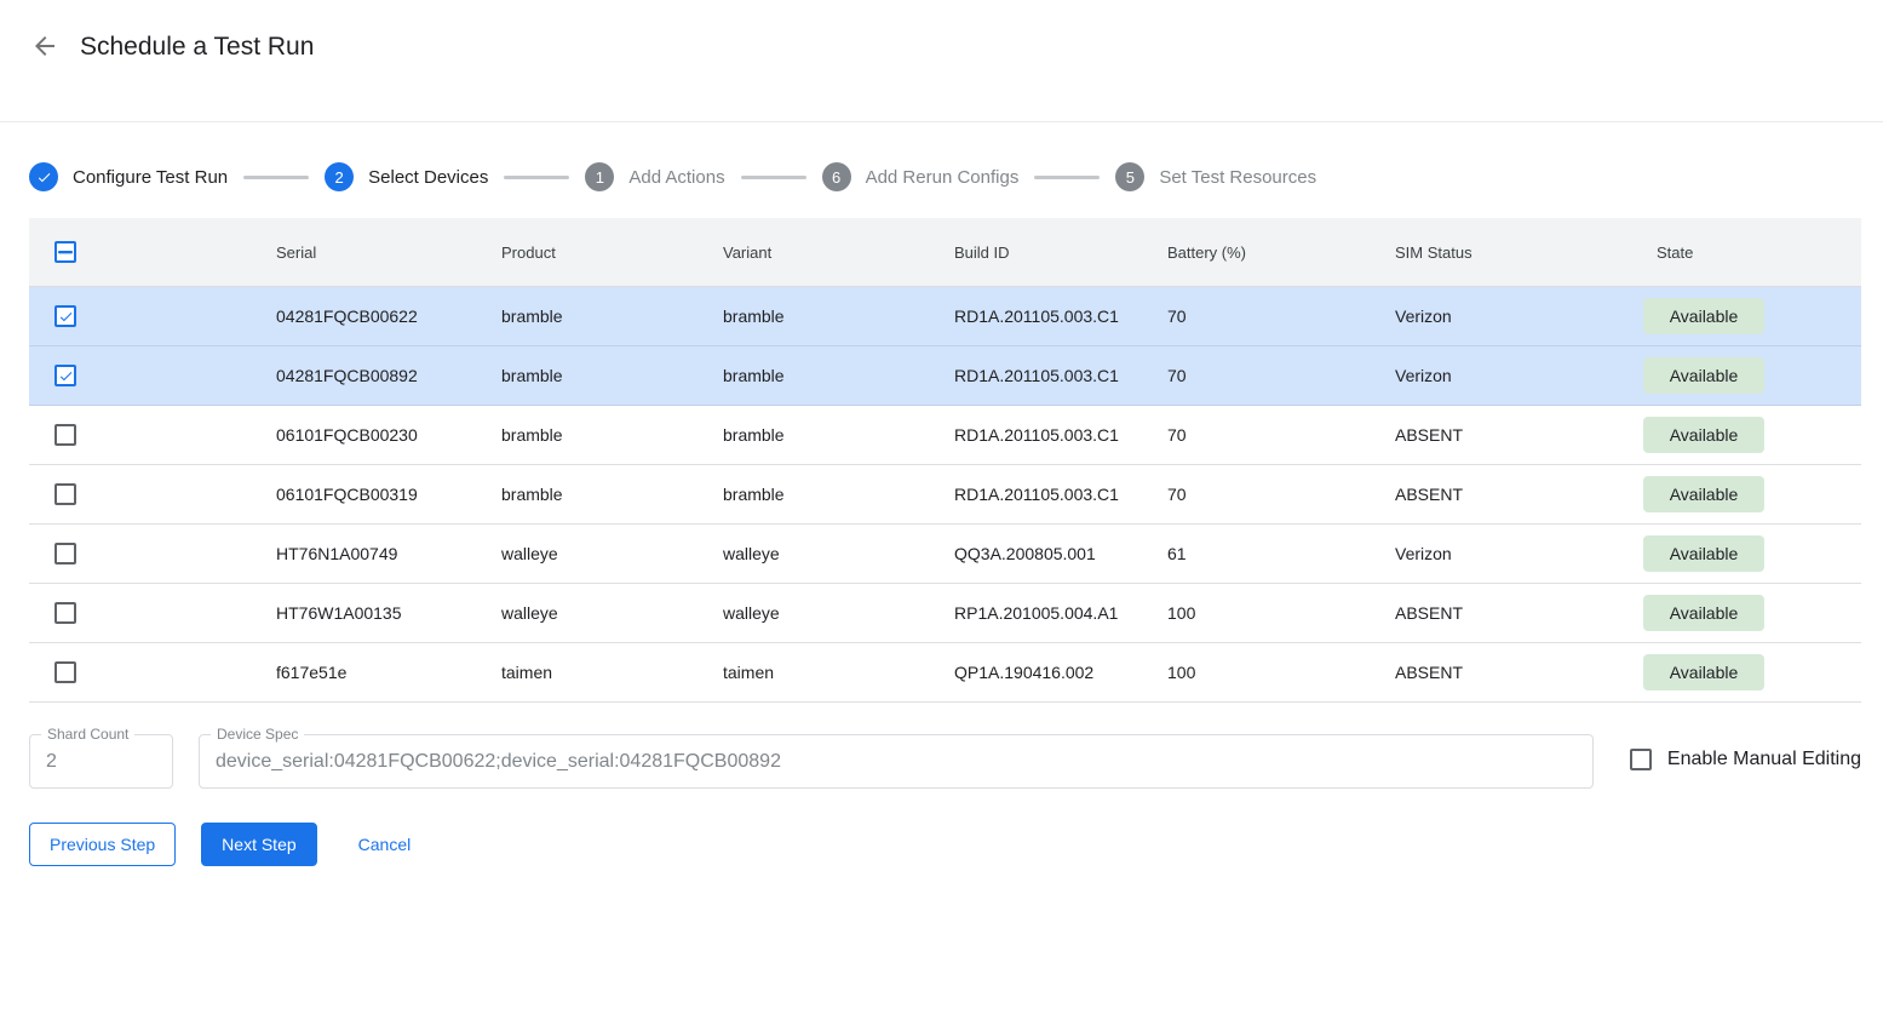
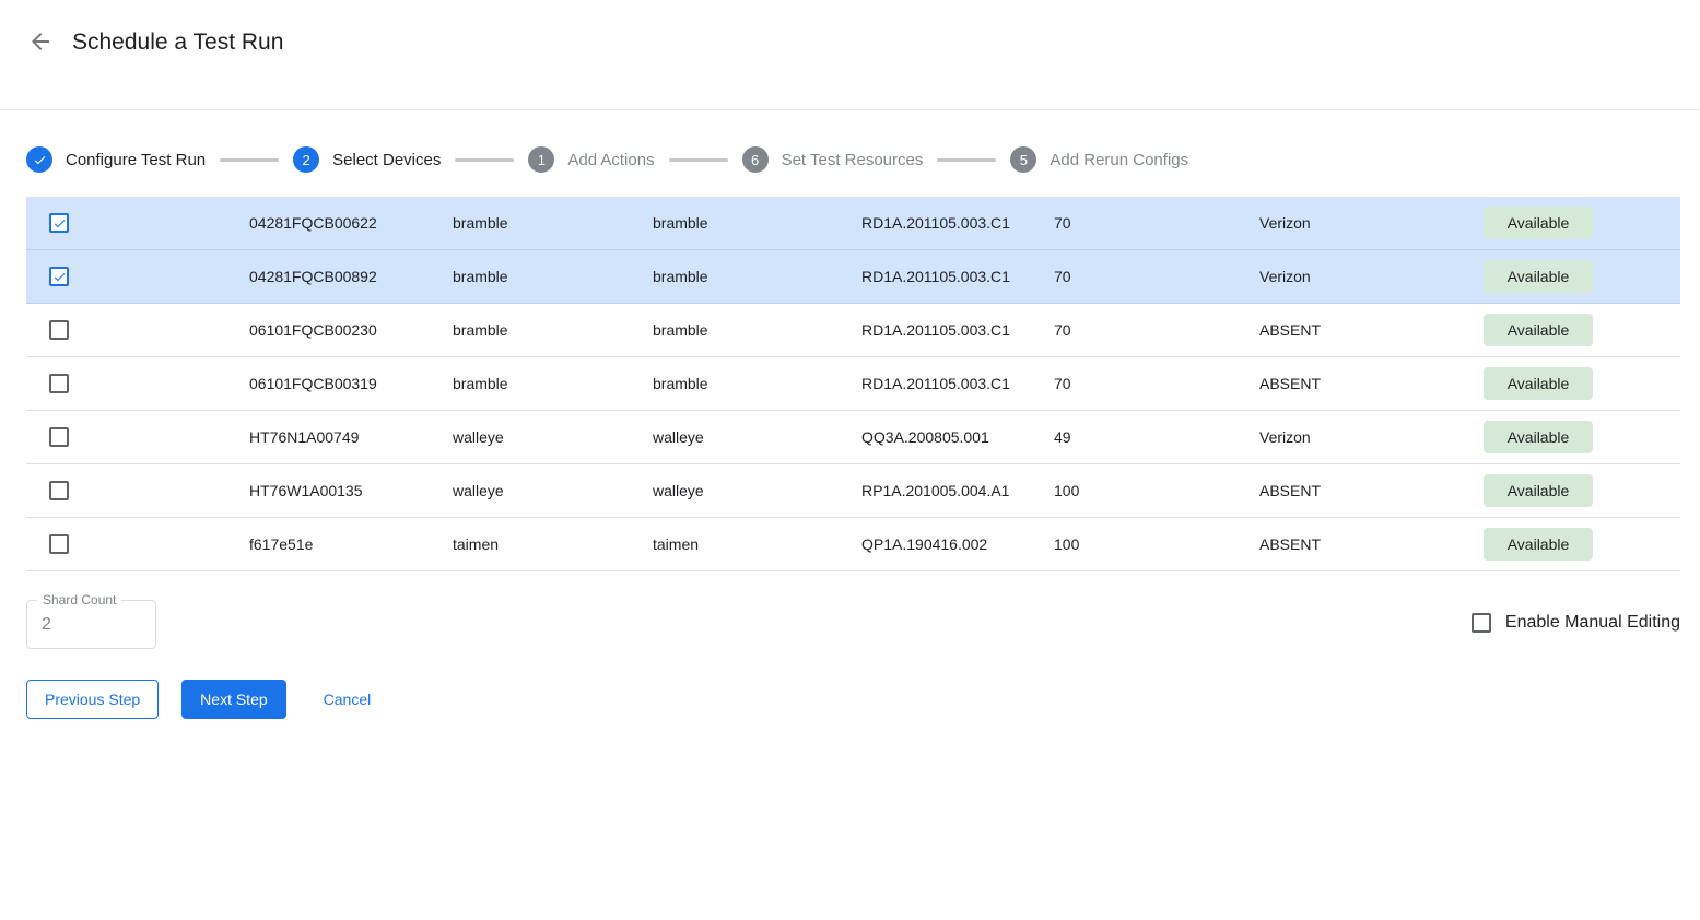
  Schedule a Test Run
  Configure Test Run
  2
  Select Devices
  1
  Add Actions
  6
- Add Rerun Configs
+ Set Test Resources
  5
- Set Test Resources
+ Add Rerun Configs
- Serial
- Product
- Variant
- Build ID
- Battery (%)
- SIM Status
- State
  04281FQCB00622
  bramble
  bramble
  RD1A.201105.003.C1
  70
  Verizon
  Available
  04281FQCB00892
  bramble
  bramble
  RD1A.201105.003.C1
  70
  Verizon
  Available
  06101FQCB00230
  bramble
  bramble
  RD1A.201105.003.C1
  70
  ABSENT
  Available
  06101FQCB00319
  bramble
  bramble
  RD1A.201105.003.C1
  70
  ABSENT
  Available
  HT76N1A00749
  walleye
  walleye
  QQ3A.200805.001
- 61
+ 49
  Verizon
  Available
  HT76W1A00135
  walleye
  walleye
  RP1A.201005.004.A1
  100
  ABSENT
  Available
  f617e51e
  taimen
  taimen
  QP1A.190416.002
  100
  ABSENT
  Available
  Shard Count
  2
- Device Spec
- device_serial:04281FQCB00622;device_serial:04281FQCB00892
  Enable Manual Editing
  Previous Step
  Next Step
  Cancel
